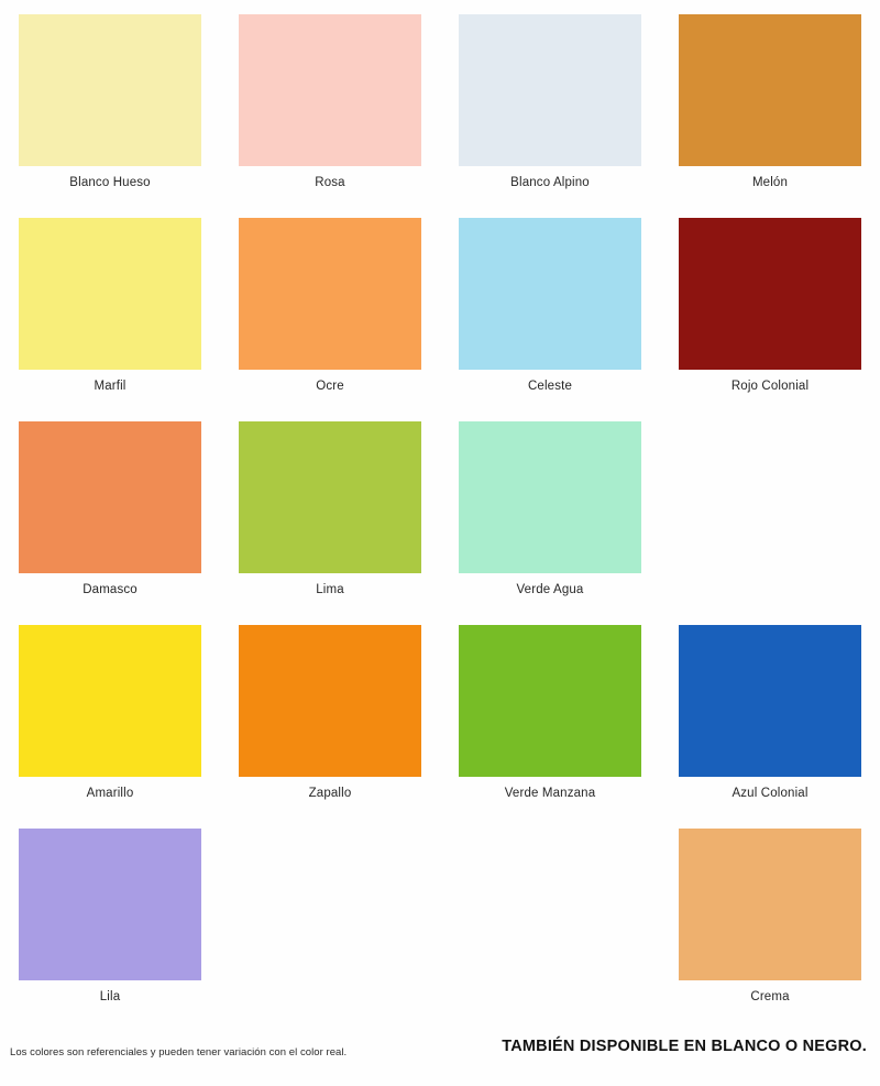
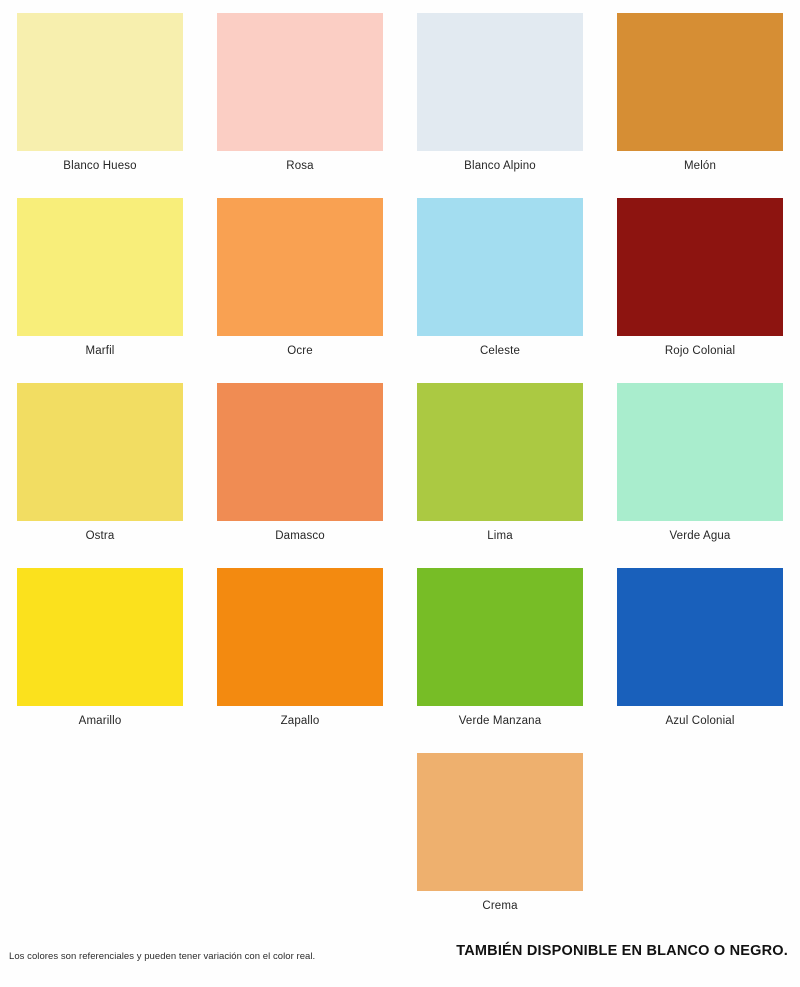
  Blanco Hueso
  Rosa
  Blanco Alpino
  Melón
  Marfil
  Ocre
  Celeste
  Rojo Colonial
+ Ostra
  Damasco
  Lima
  Verde Agua
  Amarillo
  Zapallo
  Verde Manzana
  Azul Colonial
- Lila
  Crema
  Los colores son referenciales y pueden tener variación con el color real.
  TAMBIÉN DISPONIBLE EN BLANCO O NEGRO.
